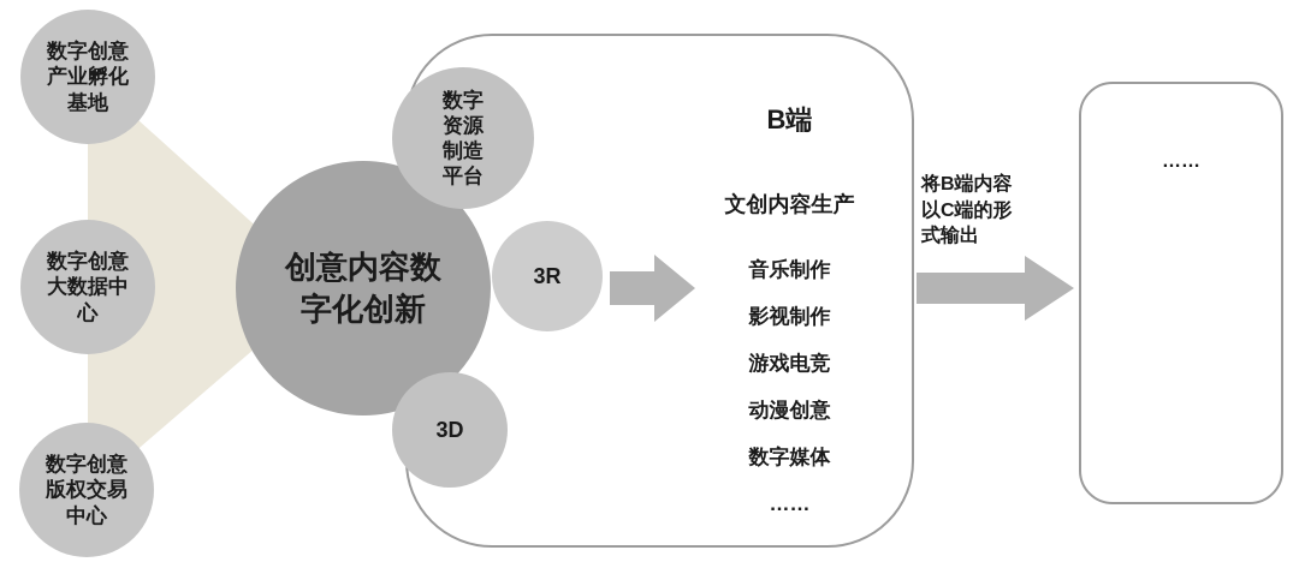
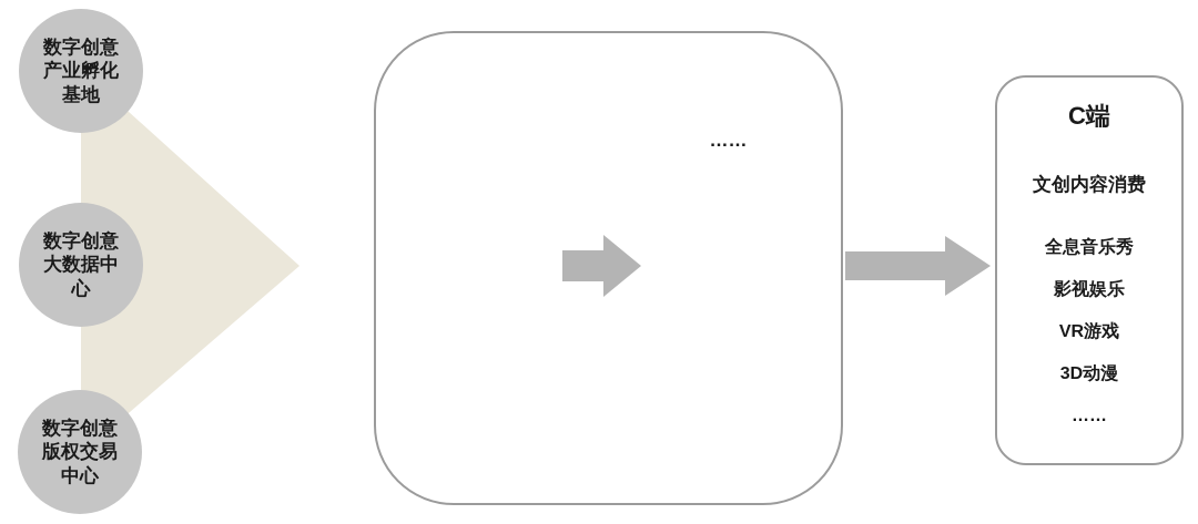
- B端
- 文创内容生产
- 音乐制作
- 影视制作
- 游戏电竞
- 动漫创意
- 数字媒体
  ……
+ C端
+ 文创内容消费
+ 全息音乐秀
+ 影视娱乐
+ VR游戏
+ 3D动漫
  ……
  数字创意
  产业孵化
  基地
  数字创意
  大数据中
  心
  数字创意
  版权交易
  中心
- 创意内容数
- 字化创新
- 数字
- 资源
- 制造
- 平台
- 3R
- 3D
- 将B端内容
- 以C端的形
- 式输出
